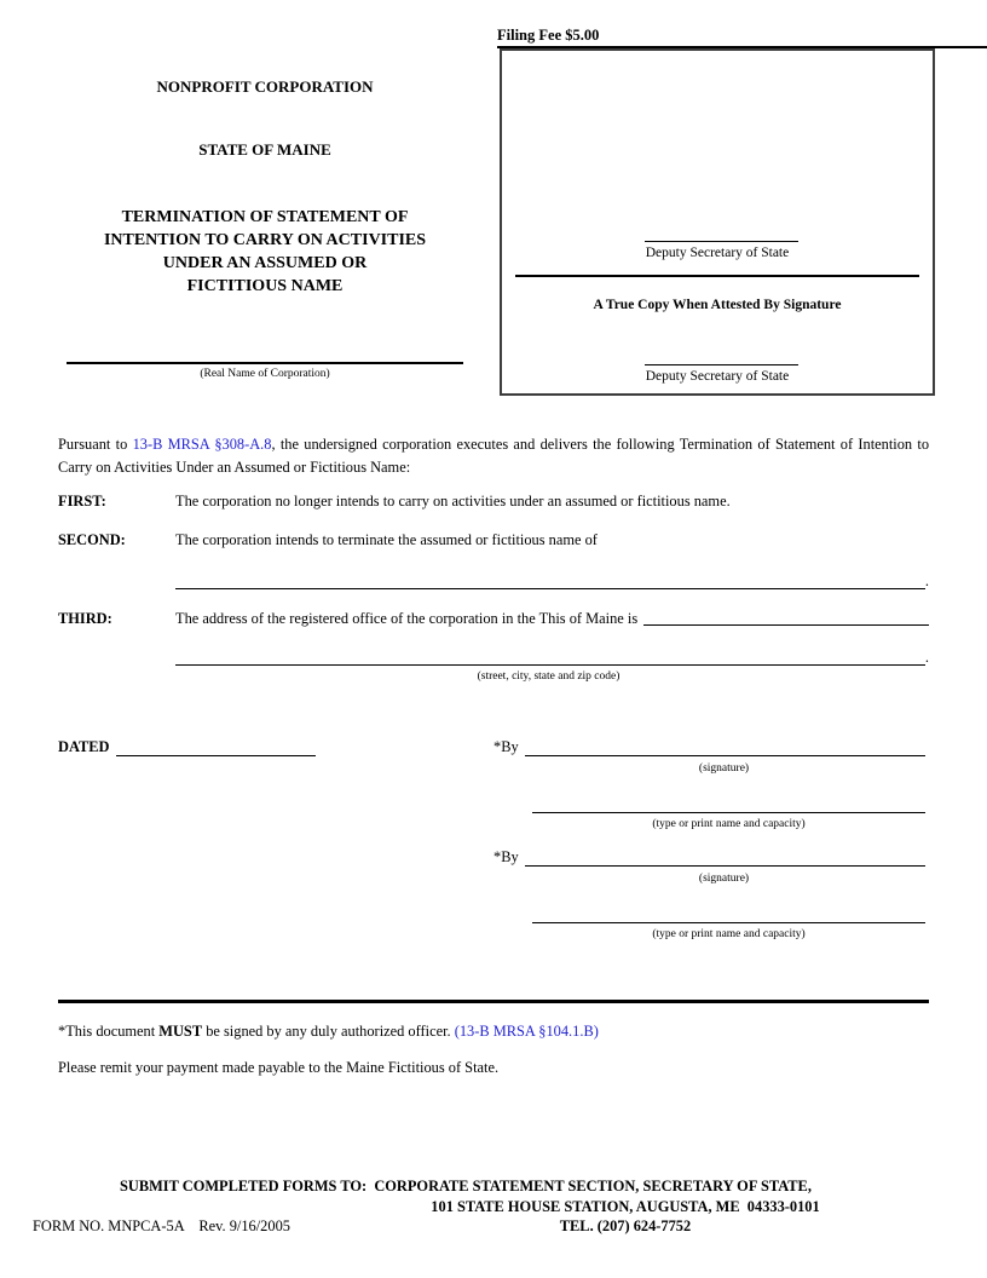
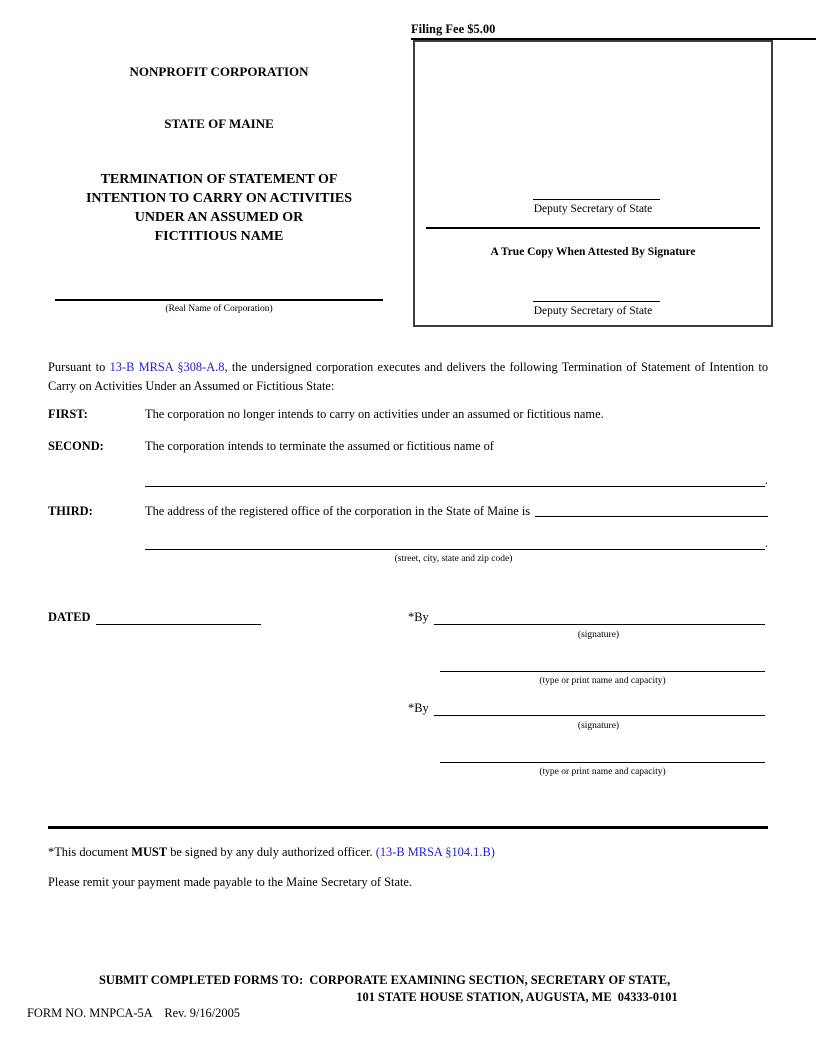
  Filing Fee $5.00
  NONPROFIT CORPORATION
  STATE OF MAINE
  TERMINATION OF STATEMENT OF
  INTENTION TO CARRY ON ACTIVITIES
  UNDER AN ASSUMED OR
  FICTITIOUS NAME
  (Real Name of Corporation)
  Deputy Secretary of State
  A True Copy When Attested By Signature
  Deputy Secretary of State
- Pursuant to 13-B MRSA §308-A.8, the undersigned corporation executes and delivers the following Termination of Statement of Intention to Carry on Activities Under an Assumed or Fictitious Name:
+ Pursuant to 13-B MRSA §308-A.8, the undersigned corporation executes and delivers the following Termination of Statement of Intention to Carry on Activities Under an Assumed or Fictitious State:
  FIRST:
  The corporation no longer intends to carry on activities under an assumed or fictitious name.
  SECOND:
  The corporation intends to terminate the assumed or fictitious name of
  .
  THIRD:
- The address of the registered office of the corporation in the This of Maine is
+ The address of the registered office of the corporation in the State of Maine is
  .
  (street, city, state and zip code)
  DATED
  *By
  (signature)
  (type or print name and capacity)
  *By
  (signature)
  (type or print name and capacity)
  *This document MUST be signed by any duly authorized officer. (13-B MRSA §104.1.B)
- Please remit your payment made payable to the Maine Fictitious of State.
+ Please remit your payment made payable to the Maine Secretary of State.
- SUBMIT COMPLETED FORMS TO: CORPORATE STATEMENT SECTION, SECRETARY OF STATE,
+ SUBMIT COMPLETED FORMS TO: CORPORATE EXAMINING SECTION, SECRETARY OF STATE,
  101 STATE HOUSE STATION, AUGUSTA, ME 04333-0101
- TEL. (207) 624-7752
  FORM NO. MNPCA-5A Rev. 9/16/2005
